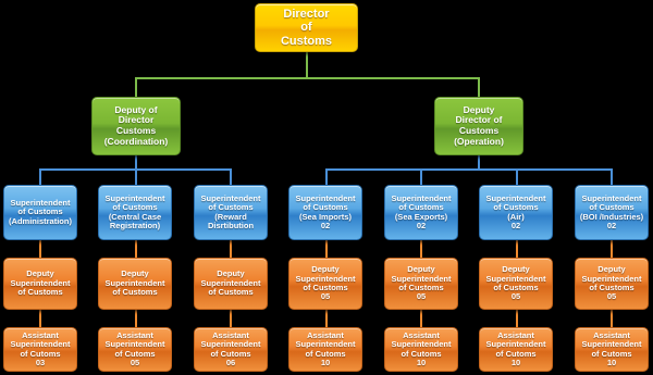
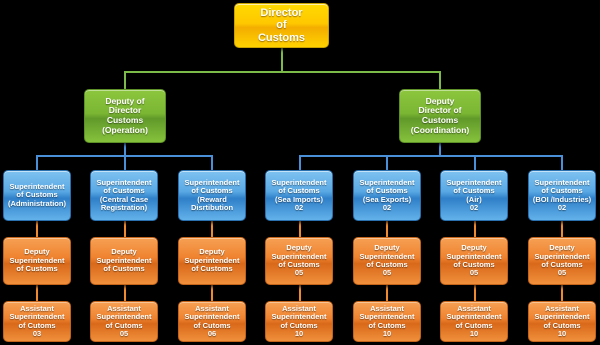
  Director
  of
  Customs
  Deputy of
  Director
  Customs
- (Coordination)
+ (Operation)
  Deputy
  Director of
  Customs
- (Operation)
+ (Coordination)
  Superintendent
  of Customs
  (Administration)
  Superintendent
  of Customs
  (Central Case
  Registration)
  Superintendent
  of Customs
  (Reward
  Disrtibution
  Superintendent
  of Customs
  (Sea Imports)
  02
  Superintendent
  of Customs
  (Sea Exports)
  02
  Superintendent
  of Customs
  (Air)
  02
  Superintendent
  of Customs
  (BOI /Industries)
  02
  Deputy
  Superintendent
  of Customs
  Deputy
  Superintendent
  of Customs
  Deputy
  Superintendent
  of Customs
  Deputy
  Superintendent
  of Customs
  05
  Deputy
  Superintendent
  of Customs
  05
  Deputy
  Superintendent
  of Customs
  05
  Deputy
  Superintendent
  of Customs
  05
  Assistant
  Superintendent
  of Cutoms
  03
  Assistant
  Superintendent
  of Cutoms
  05
  Assistant
  Superintendent
  of Cutoms
  06
  Assistant
  Superintendent
  of Cutoms
  10
  Assistant
  Superintendent
  of Cutoms
  10
  Assistant
  Superintendent
  of Cutoms
  10
  Assistant
  Superintendent
  of Cutoms
  10
